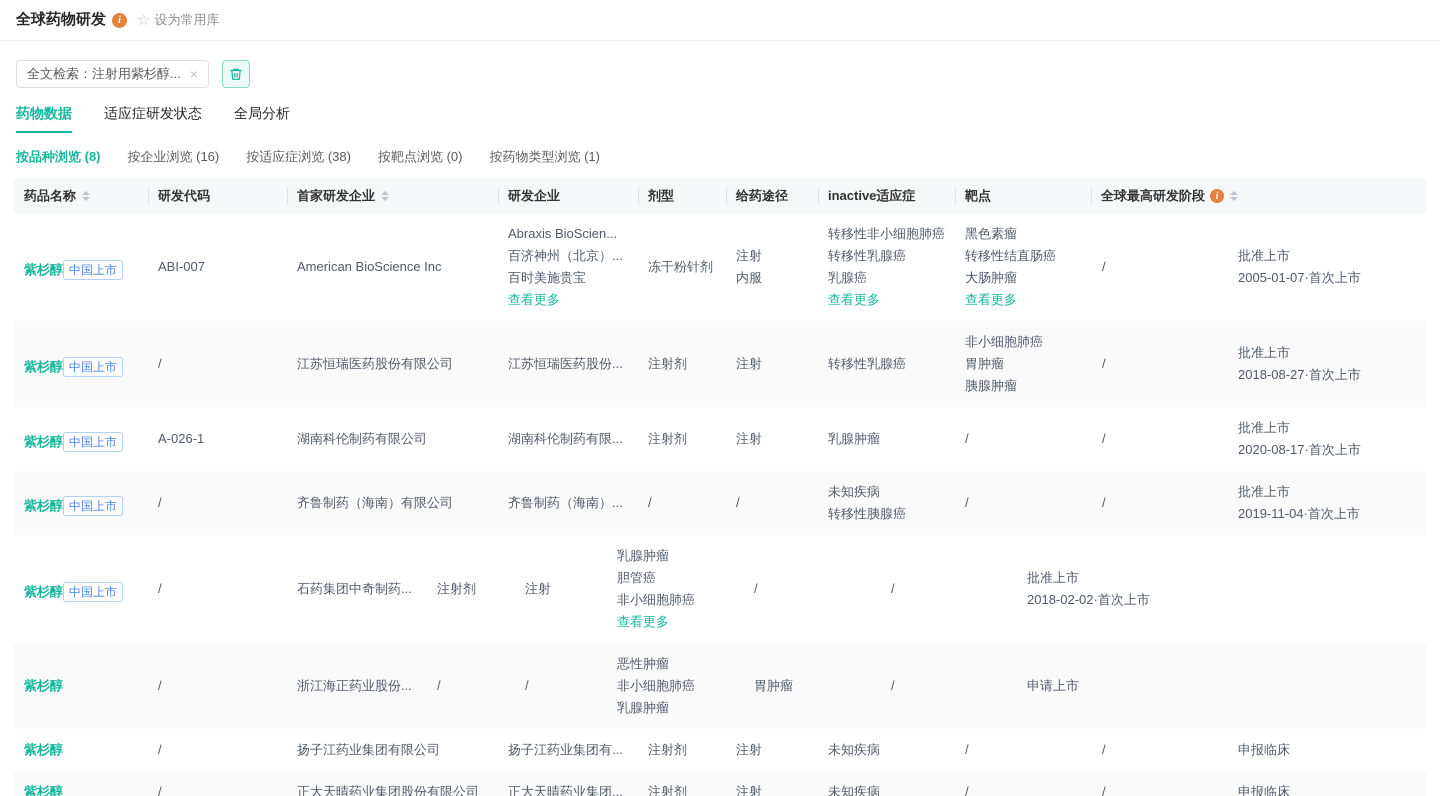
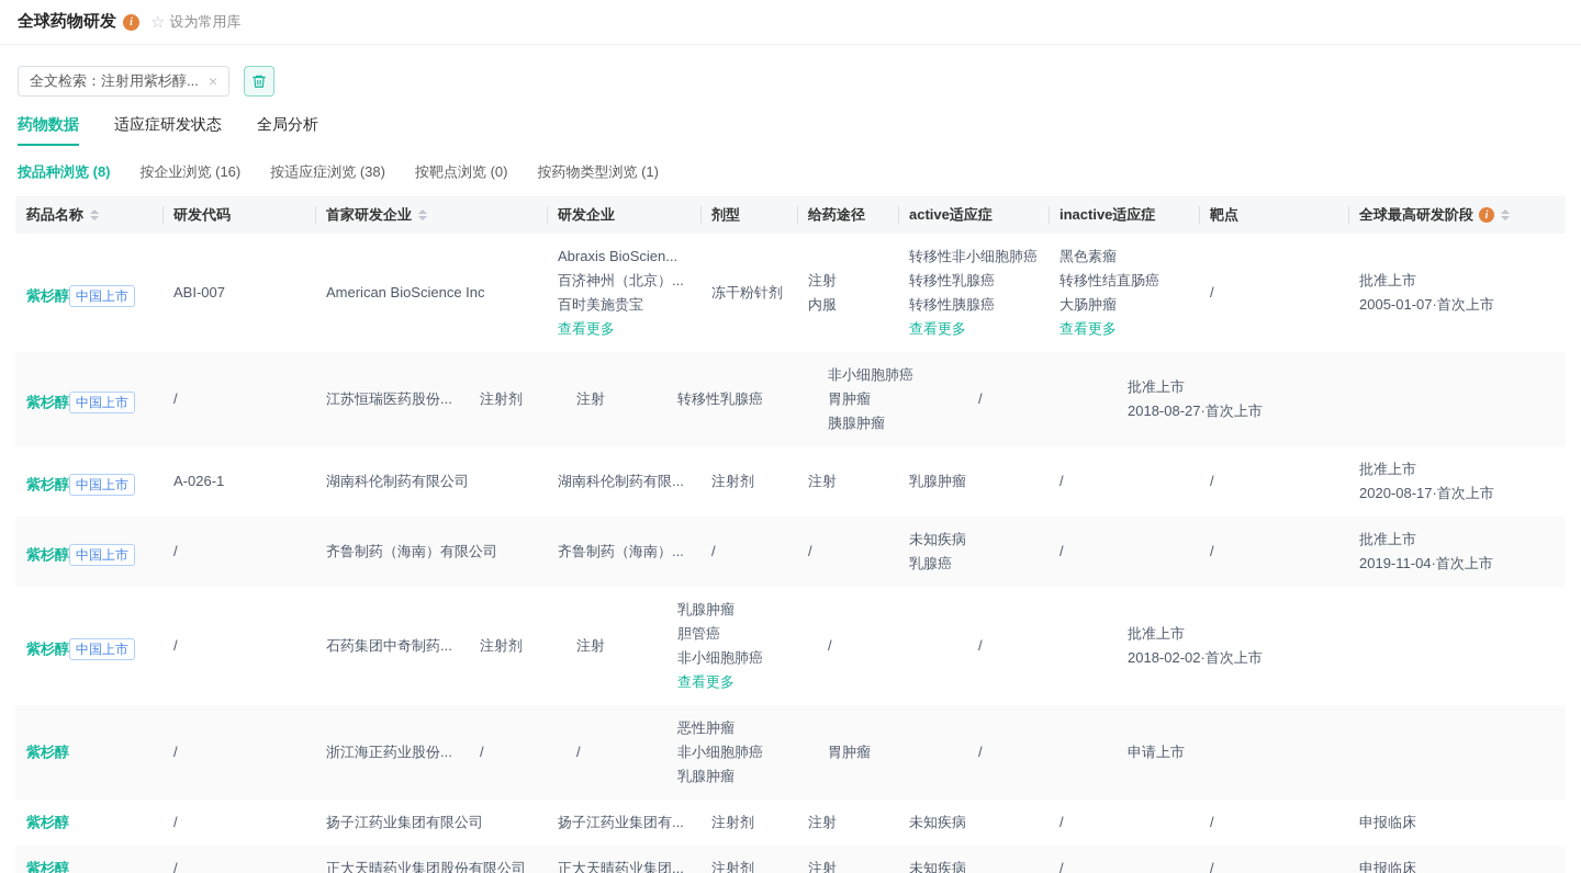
  全球药物研发
  i
  ☆
  设为常用库
  全文检索：注射用紫杉醇...
  ×
  药物数据
  适应症研发状态
  全局分析
  按品种浏览 (8)
  按企业浏览 (16)
  按适应症浏览 (38)
  按靶点浏览 (0)
  按药物类型浏览 (1)
  药品名称
  研发代码
  首家研发企业
  研发企业
  剂型
  给药途径
+ active适应症
  inactive适应症
  靶点
  全球最高研发阶段
  i
  紫杉醇 中国上市
  ABI-007
  American BioScience Inc
  Abraxis BioScien...
  百济神州（北京）...
  百时美施贵宝
  查看更多
  冻干粉针剂
  注射
  内服
  转移性非小细胞肺癌
  转移性乳腺癌
- 乳腺癌
+ 转移性胰腺癌
  查看更多
  黑色素瘤
  转移性结直肠癌
  大肠肿瘤
  查看更多
  /
  批准上市
  2005-01-07·首次上市
  紫杉醇 中国上市
  /
- 江苏恒瑞医药股份有限公司
  江苏恒瑞医药股份...
  注射剂
  注射
  转移性乳腺癌
  非小细胞肺癌
  胃肿瘤
  胰腺肿瘤
  /
  批准上市
  2018-08-27·首次上市
  紫杉醇 中国上市
  A-026-1
  湖南科伦制药有限公司
  湖南科伦制药有限...
  注射剂
  注射
  乳腺肿瘤
  /
  /
  批准上市
  2020-08-17·首次上市
  紫杉醇 中国上市
  /
  齐鲁制药（海南）有限公司
  齐鲁制药（海南）...
  /
  /
  未知疾病
- 转移性胰腺癌
+ 乳腺癌
  /
  /
  批准上市
  2019-11-04·首次上市
  紫杉醇 中国上市
  /
  石药集团中奇制药...
  注射剂
  注射
  乳腺肿瘤
  胆管癌
  非小细胞肺癌
  查看更多
  /
  /
  批准上市
  2018-02-02·首次上市
  紫杉醇
  /
  浙江海正药业股份...
  /
  /
  恶性肿瘤
  非小细胞肺癌
  乳腺肿瘤
  胃肿瘤
  /
  申请上市
  紫杉醇
  /
  扬子江药业集团有限公司
  扬子江药业集团有...
  注射剂
  注射
  未知疾病
  /
  /
  申报临床
  紫杉醇
  /
  正大天晴药业集团股份有限公司
  正大天晴药业集团...
  注射剂
  注射
  未知疾病
  /
  /
  申报临床
